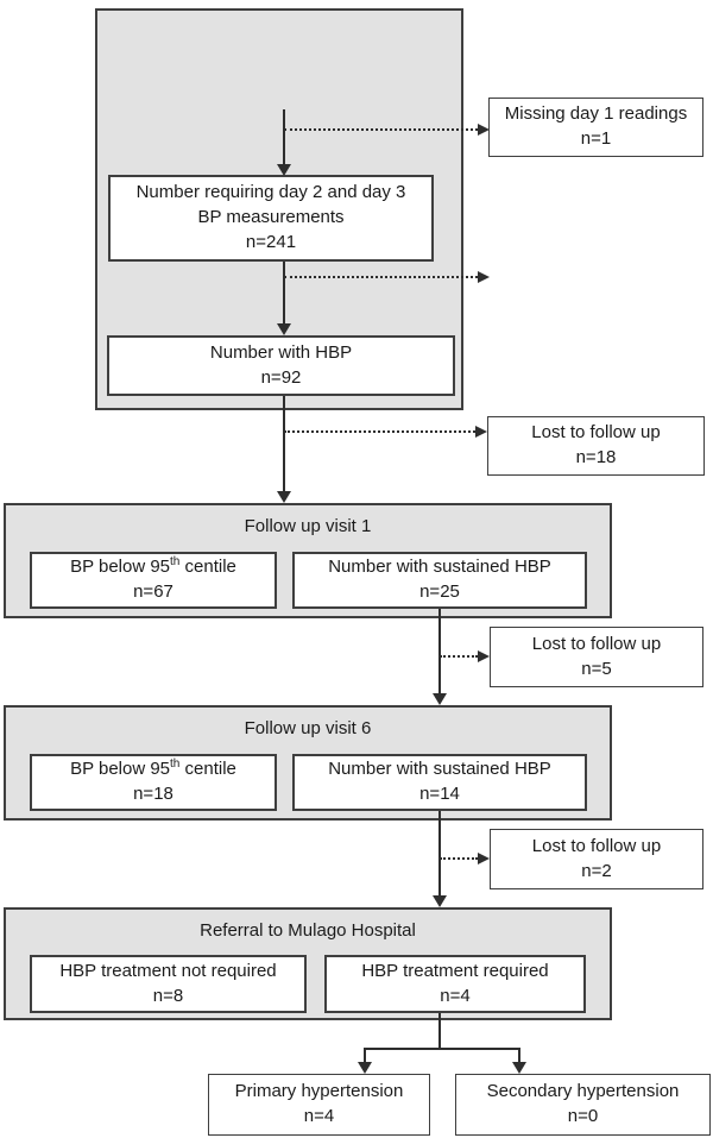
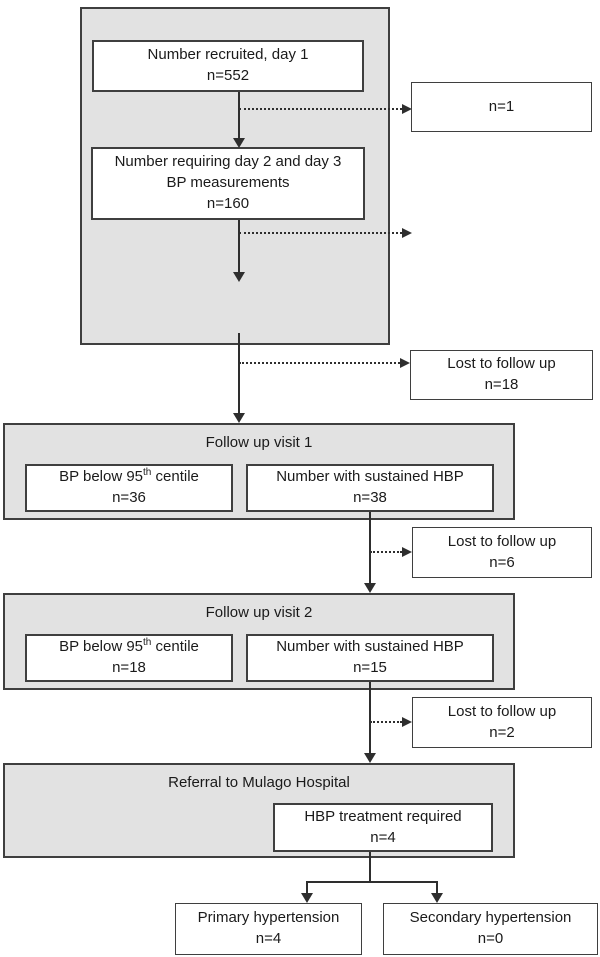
+ Number recruited, day 1
+ n=552
  Number requiring day 2 and day 3
  BP measurements
- n=241
+ n=160
- Number with HBP
- n=92
- Missing day 1 readings
  n=1
  Lost to follow up
  n=18
  Lost to follow up
- n=5
+ n=6
  Lost to follow up
  n=2
  Follow up visit 1
  BP below 95th centile
- n=67
+ n=36
  Number with sustained HBP
- n=25
+ n=38
- Follow up visit 6
+ Follow up visit 2
  BP below 95th centile
  n=18
  Number with sustained HBP
- n=14
+ n=15
  Referral to Mulago Hospital
- HBP treatment not required
- n=8
  HBP treatment required
  n=4
  Primary hypertension
  n=4
  Secondary hypertension
  n=0
